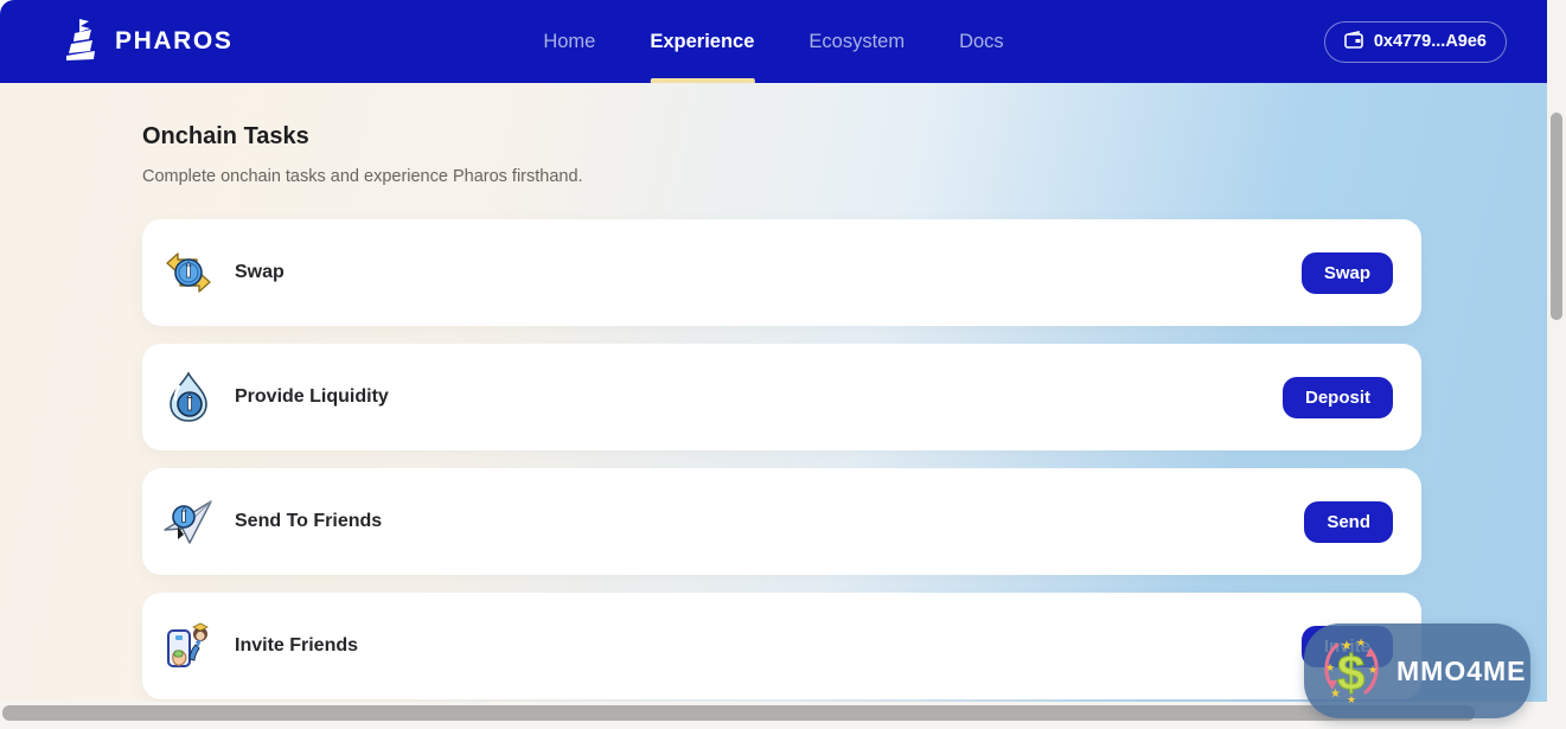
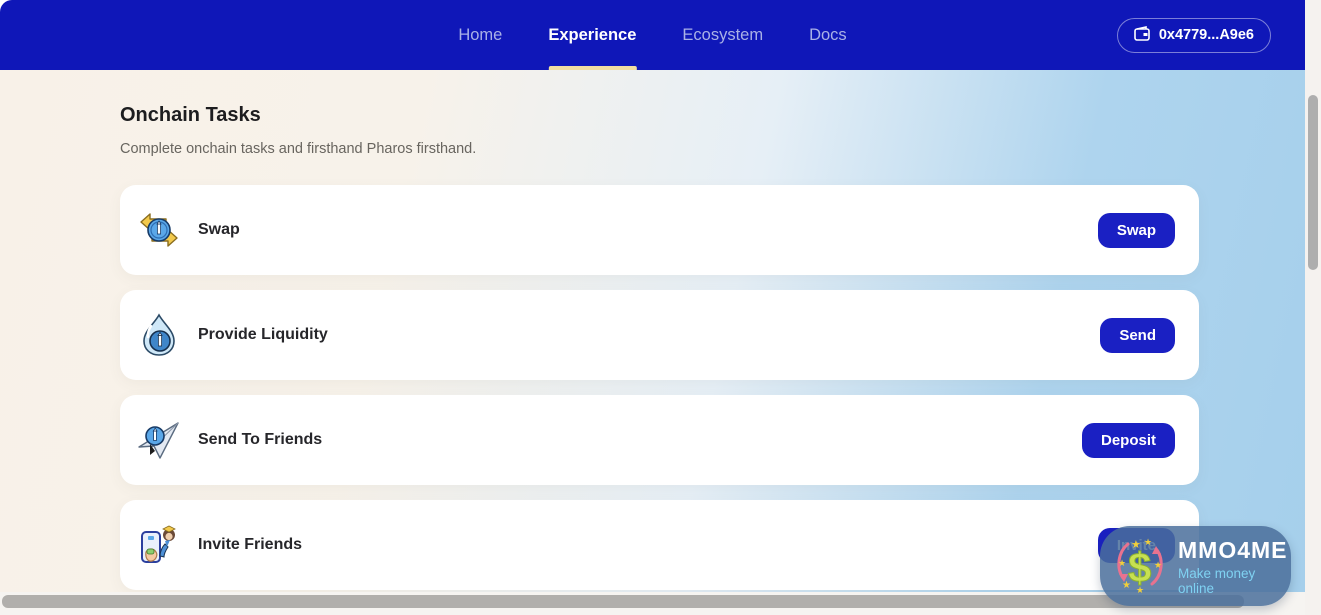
- PHAROS
  Home
  Experience
  Ecosystem
  Docs
  0x4779...A9e6
  Onchain Tasks
- Complete onchain tasks and experience Pharos firsthand.
+ Complete onchain tasks and firsthand Pharos firsthand.
  Swap
  Swap
  Provide Liquidity
- Deposit
+ Send
  Send To Friends
- Send
+ Deposit
  Invite Friends
  Ivite
  ★
  ★
  ★
  ★
  ★
  ★
  $
  MMO4ME
+ Make money online
